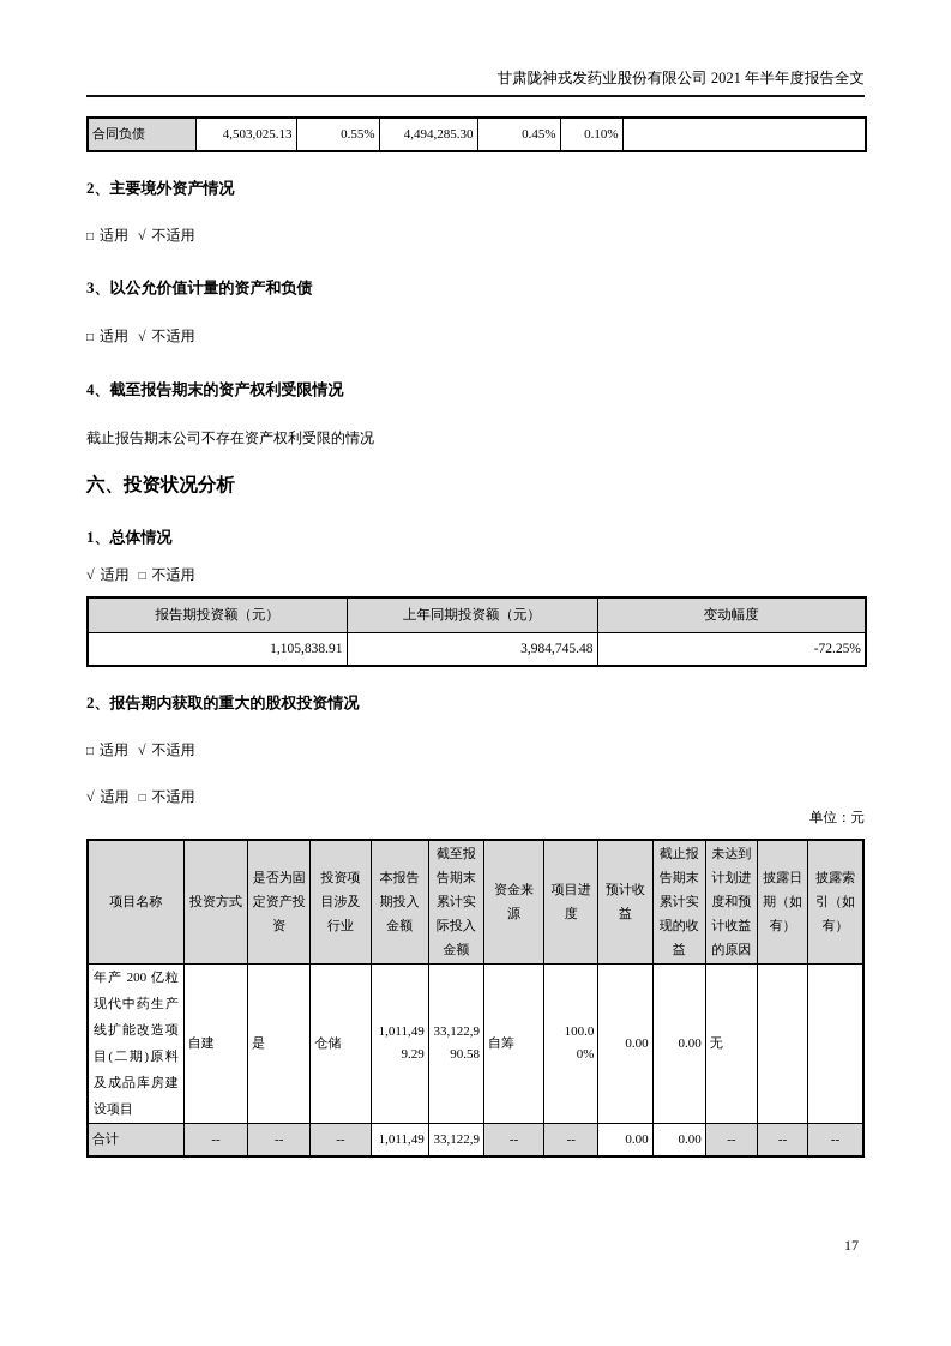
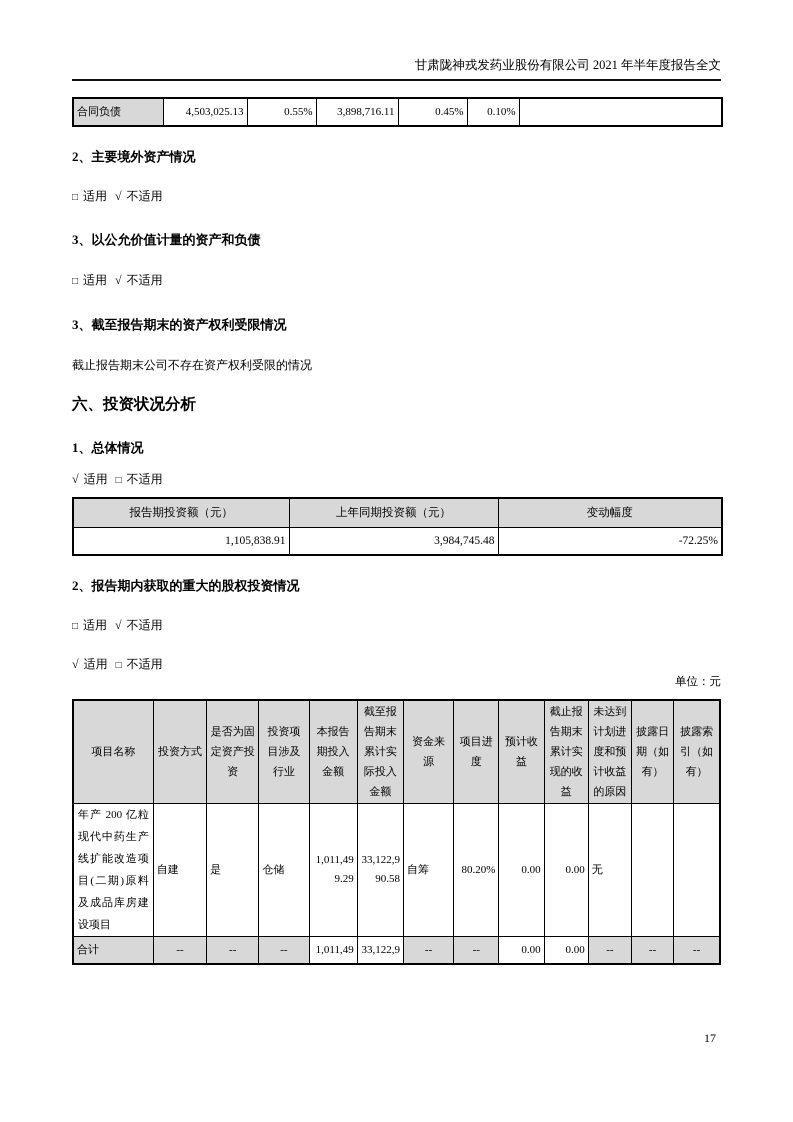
  甘肃陇神戎发药业股份有限公司 2021 年半年度报告全文
- 合同负债	4,503,025.13	0.55%	4,494,285.30	0.45%	0.10%
+ 合同负债	4,503,025.13	0.55%	3,898,716.11	0.45%	0.10%
  2、主要境外资产情况
  □ 适用 √ 不适用
  3、以公允价值计量的资产和负债
  □ 适用 √ 不适用
- 4、截至报告期末的资产权利受限情况
+ 3、截至报告期末的资产权利受限情况
  截止报告期末公司不存在资产权利受限的情况
  六、投资状况分析
  1、总体情况
  √ 适用 □ 不适用
  报告期投资额（元）	上年同期投资额（元）	变动幅度
  1,105,838.91	3,984,745.48	-72.25%
  2、报告期内获取的重大的股权投资情况
  □ 适用 √ 不适用
  √ 适用 □ 不适用
  单位：元
  项目名称	投资方式	是否为固定资产投资	投资项目涉及行业	本报告期投入金额	截至报告期末累计实际投入金额	资金来源	项目进度	预计收益	截止报告期末累计实现的收益	未达到计划进度和预计收益的原因	披露日期（如有）	披露索引（如有）
- 年产 200 亿粒现代中药生产线扩能改造项目(二期)原料及成品库房建设项目	自建	是	仓储	1,011,499.29	33,122,990.58	自筹	100.00%	0.00	0.00	无
+ 年产 200 亿粒现代中药生产线扩能改造项目(二期)原料及成品库房建设项目	自建	是	仓储	1,011,499.29	33,122,990.58	自筹	80.20%	0.00	0.00	无
  合计	--	--	--	1,011,49	33,122,9	--	--	0.00	0.00	--	--	--
  17
